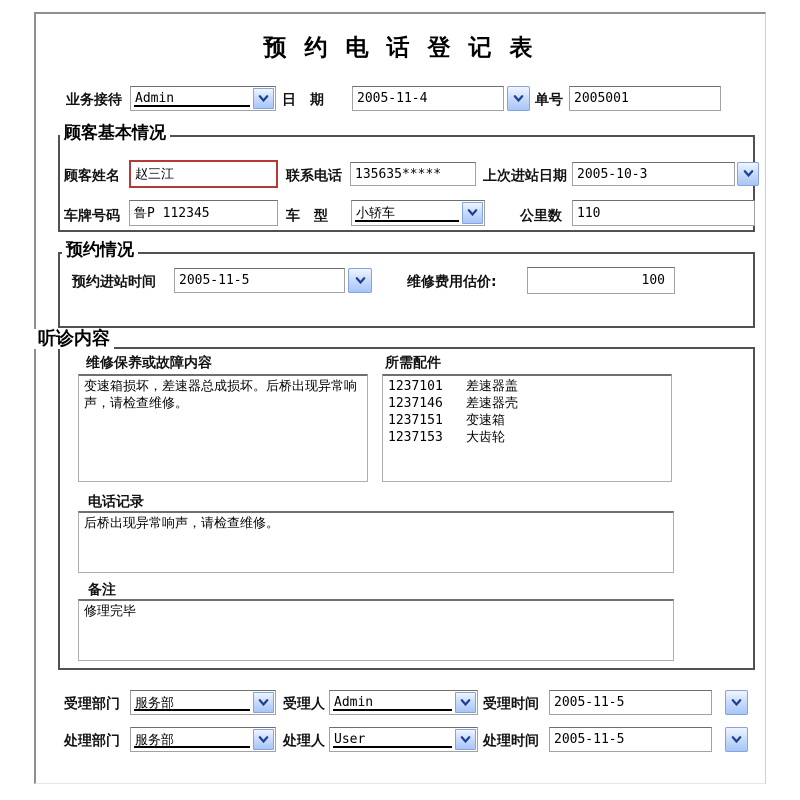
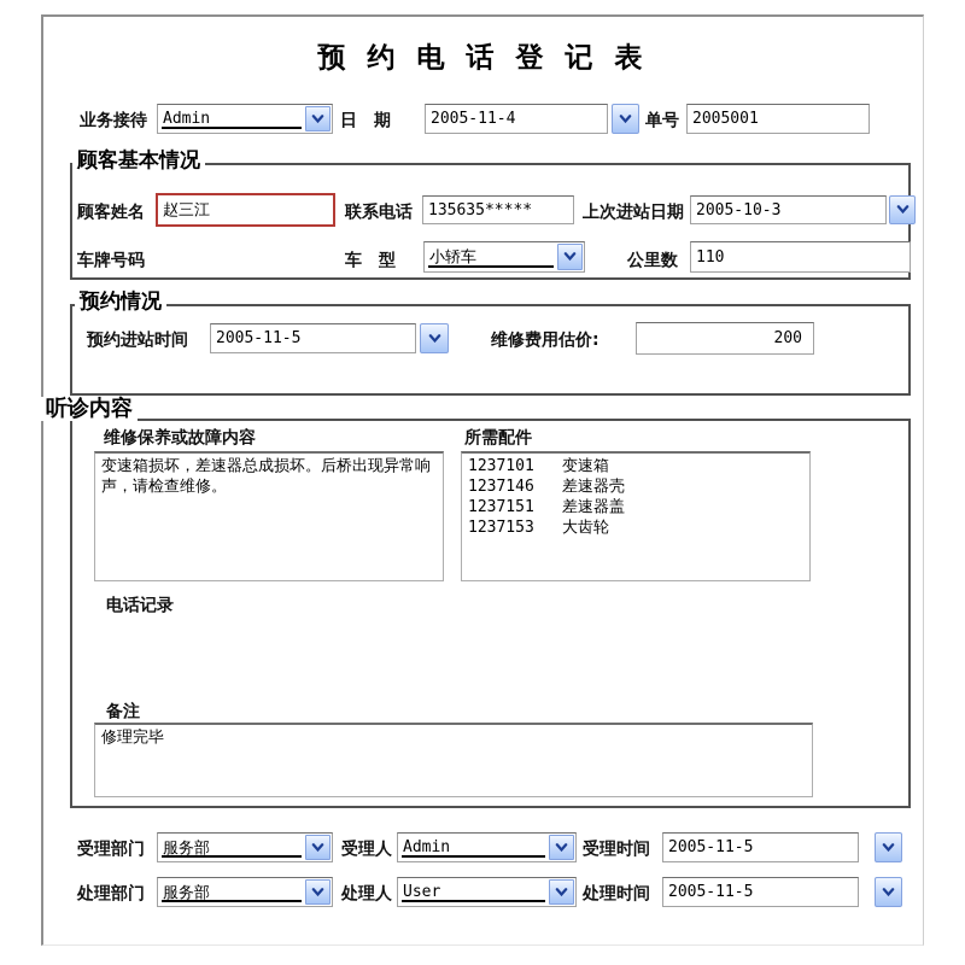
  预 约 电 话 登 记 表
  业务接待
  Admin
  日 期
  2005-11-4
  单号
  2005001
  顾客基本情况
  顾客姓名
  赵三江
  联系电话
  135635*****
  上次进站日期
  2005-10-3
  车牌号码
- 鲁P 112345
  车 型
  小轿车
  公里数
  110
  预约情况
  预约进站时间
  2005-11-5
  维修费用估价:
- 100
+ 200
  听诊内容
  维修保养或故障内容
  变速箱损坏，差速器总成损坏。后桥出现异常响声，请检查维修。
  所需配件
  1237101
- 差速器盖
+ 变速箱
  1237146
  差速器壳
  1237151
- 变速箱
+ 差速器盖
  1237153
  大齿轮
  电话记录
- 后桥出现异常响声，请检查维修。
  备注
  修理完毕
  受理部门
  服务部
  受理人
  Admin
  受理时间
  2005-11-5
  处理部门
  服务部
  处理人
  User
  处理时间
  2005-11-5
